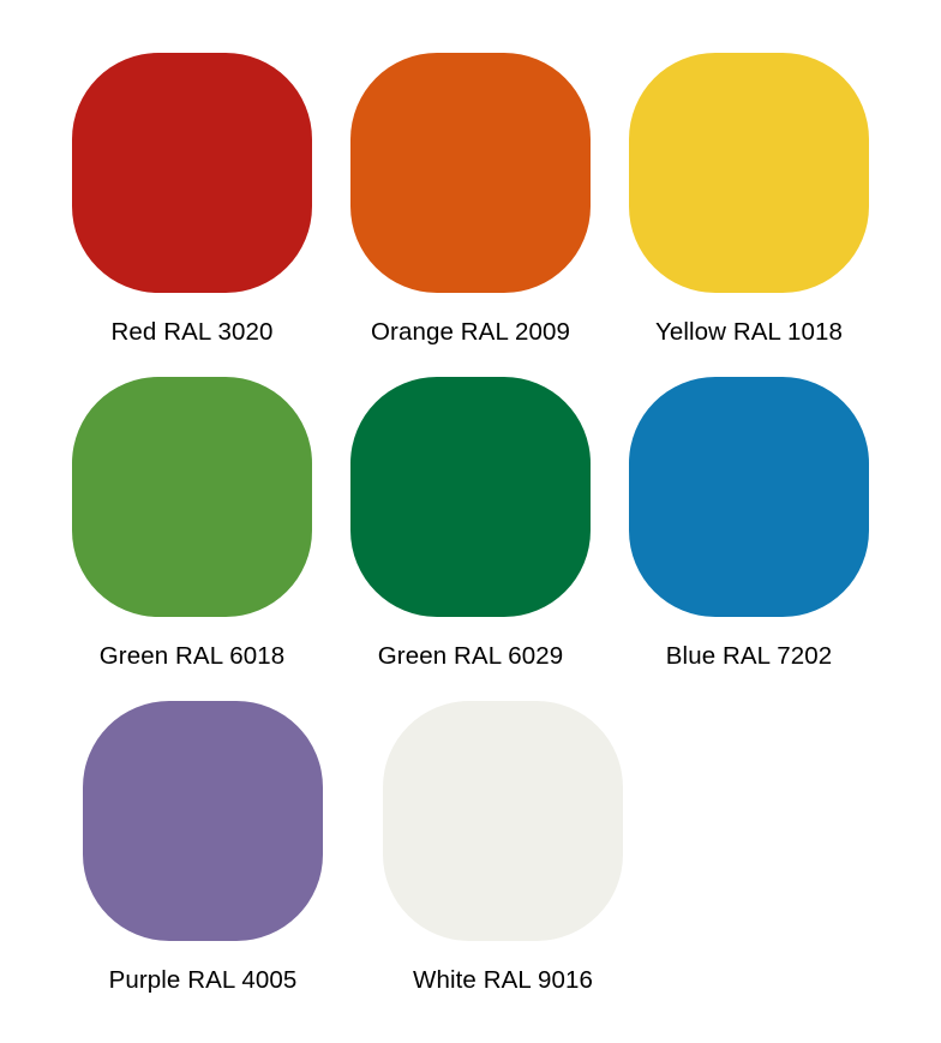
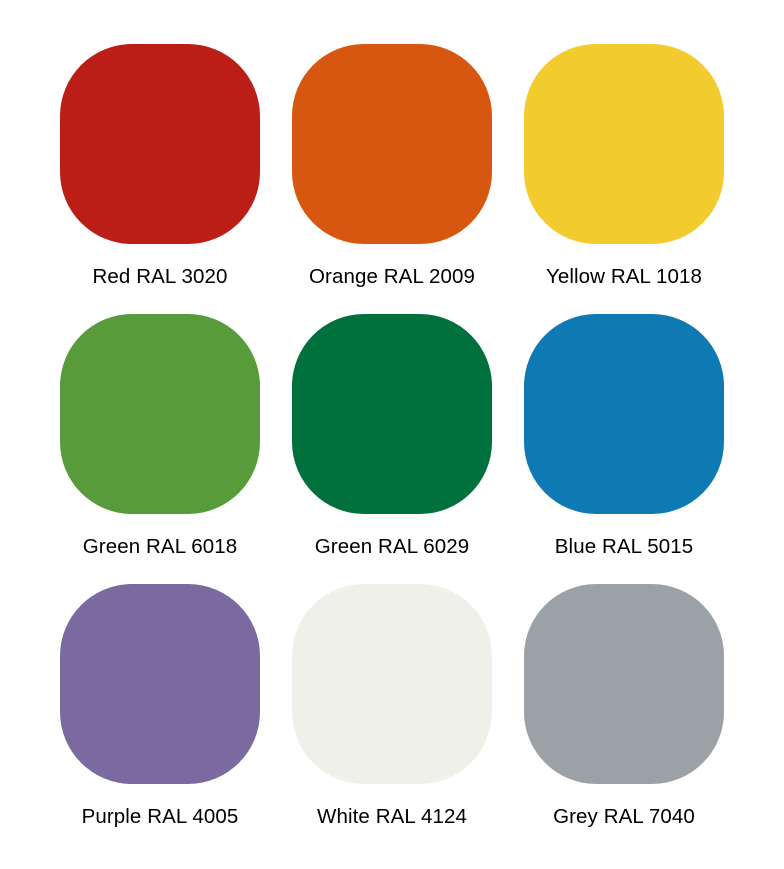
  Red RAL 3020
  Orange RAL 2009
  Yellow RAL 1018
  Green RAL 6018
  Green RAL 6029
- Blue RAL 7202
+ Blue RAL 5015
  Purple RAL 4005
- White RAL 9016
+ White RAL 4124
+ Grey RAL 7040
